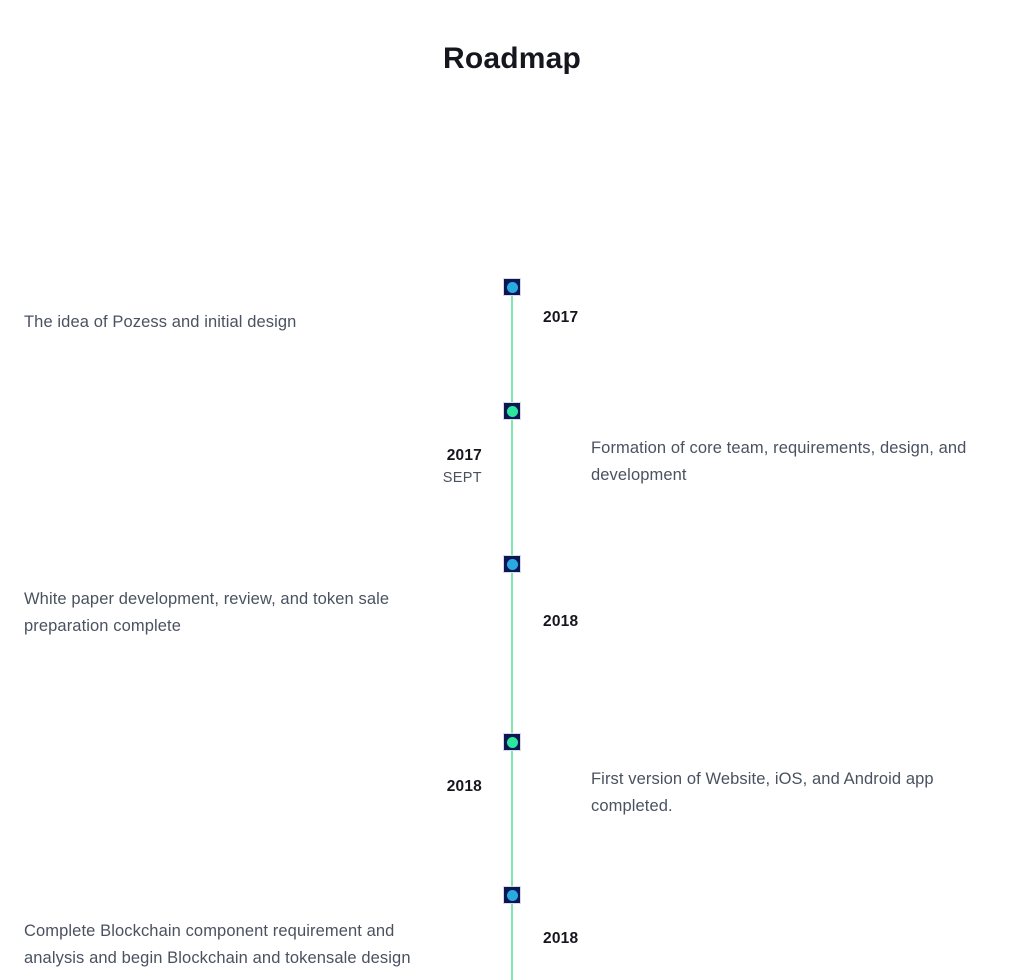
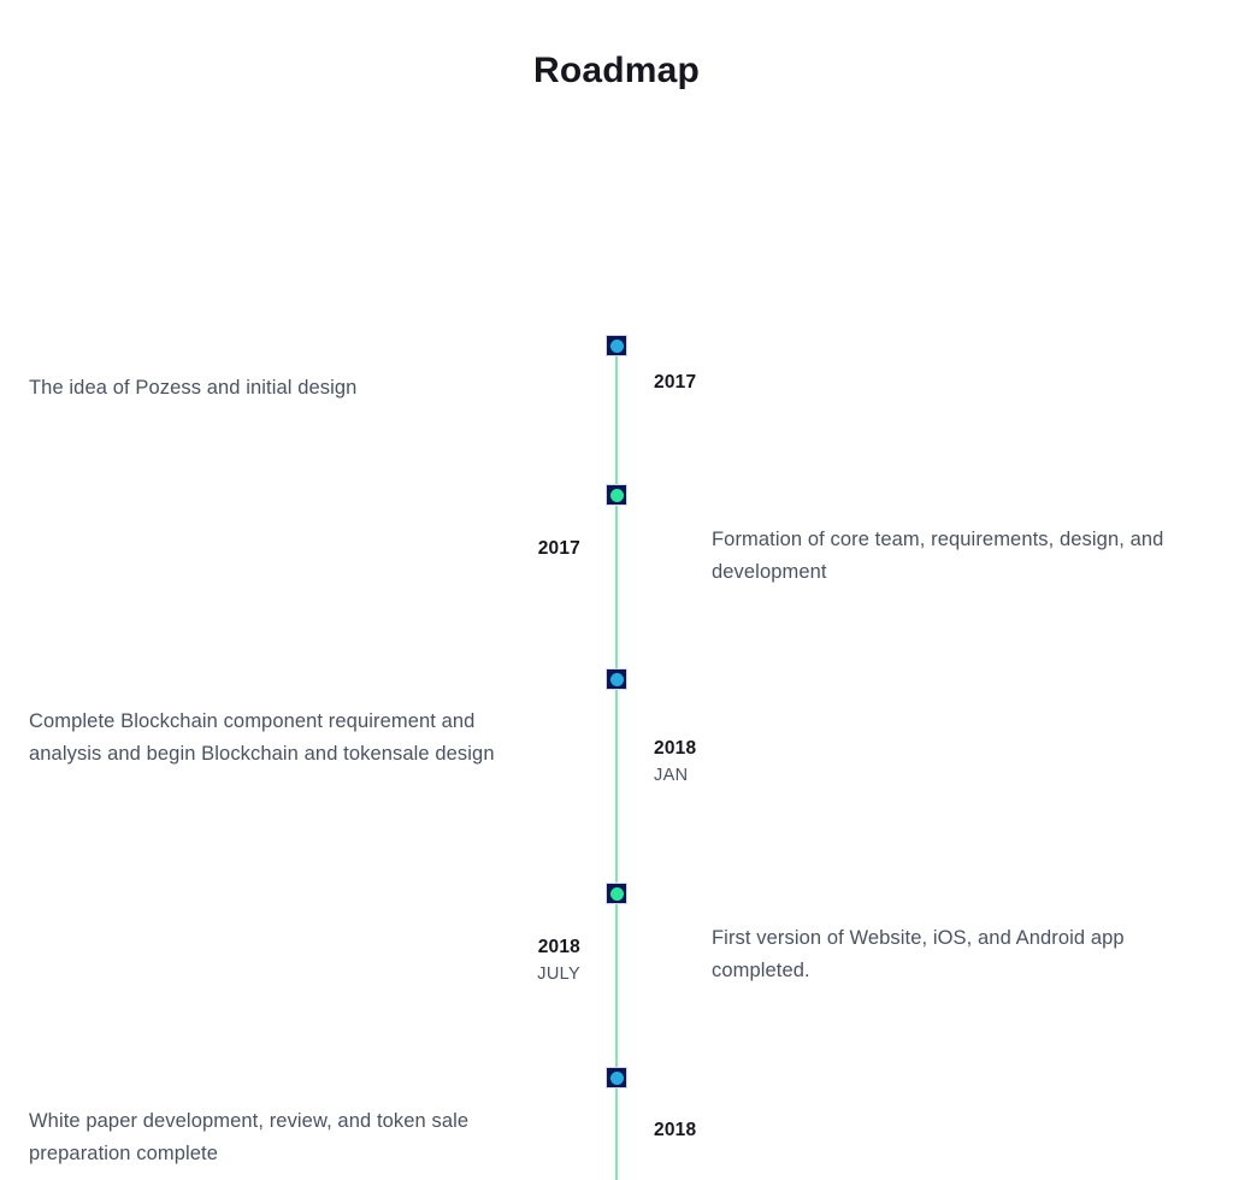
  Roadmap
  The idea of Pozess and initial design
  2017
  Formation of core team, requirements, design, and development
  2017
- SEPT
- White paper development, review, and token sale preparation complete
+ Complete Blockchain component requirement and analysis and begin Blockchain and tokensale design
  2018
+ JAN
  First version of Website, iOS, and Android app completed.
  2018
+ JULY
- Complete Blockchain component requirement and analysis and begin Blockchain and tokensale design
+ White paper development, review, and token sale preparation complete
  2018
